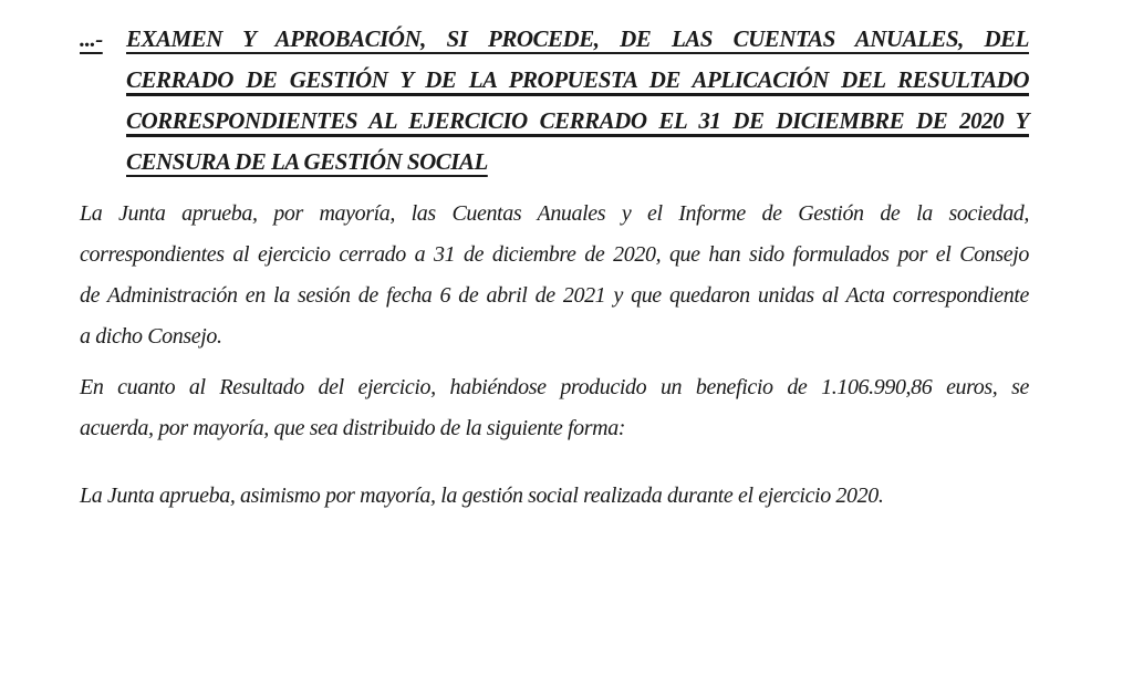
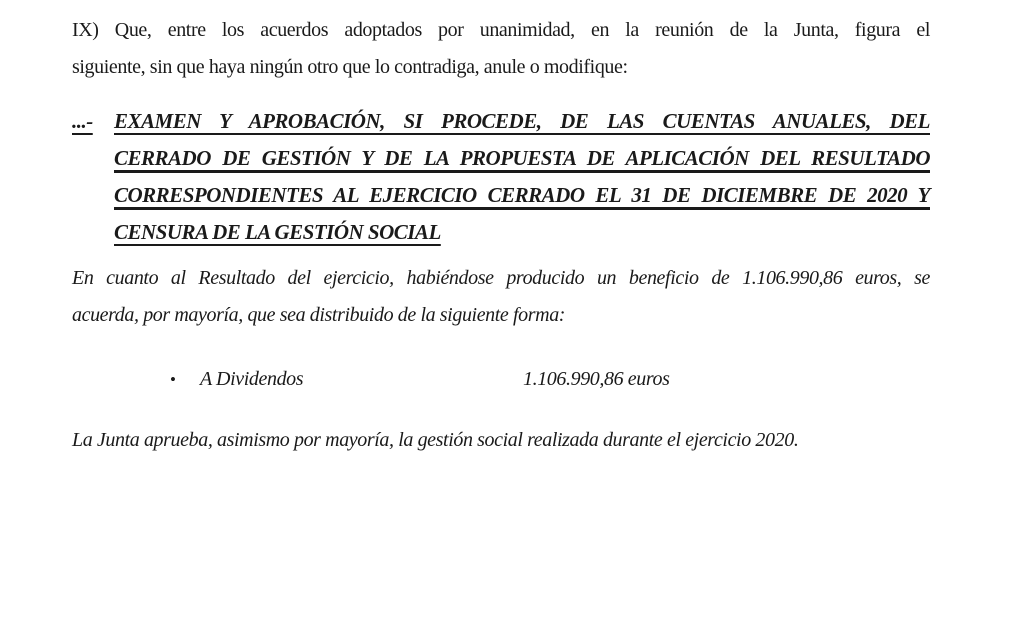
+ IX) Que, entre los acuerdos adoptados por unanimidad, en la reunión de la Junta, figura el
+ siguiente, sin que haya ningún otro que lo contradiga, anule o modifique:
  ...-
  EXAMEN Y APROBACIÓN, SI PROCEDE, DE LAS CUENTAS ANUALES, DEL
  CERRADO DE GESTIÓN Y DE LA PROPUESTA DE APLICACIÓN DEL RESULTADO
  CORRESPONDIENTES AL EJERCICIO CERRADO EL 31 DE DICIEMBRE DE 2020 Y
  CENSURA DE LA GESTIÓN SOCIAL
- La Junta aprueba, por mayoría, las Cuentas Anuales y el Informe de Gestión de la sociedad,
- correspondientes al ejercicio cerrado a 31 de diciembre de 2020, que han sido formulados por el Consejo
- de Administración en la sesión de fecha 6 de abril de 2021 y que quedaron unidas al Acta correspondiente
- a dicho Consejo.
  En cuanto al Resultado del ejercicio, habiéndose producido un beneficio de 1.106.990,86 euros, se
  acuerda, por mayoría, que sea distribuido de la siguiente forma:
+ • A Dividendos 1.106.990,86 euros
  La Junta aprueba, asimismo por mayoría, la gestión social realizada durante el ejercicio 2020.
